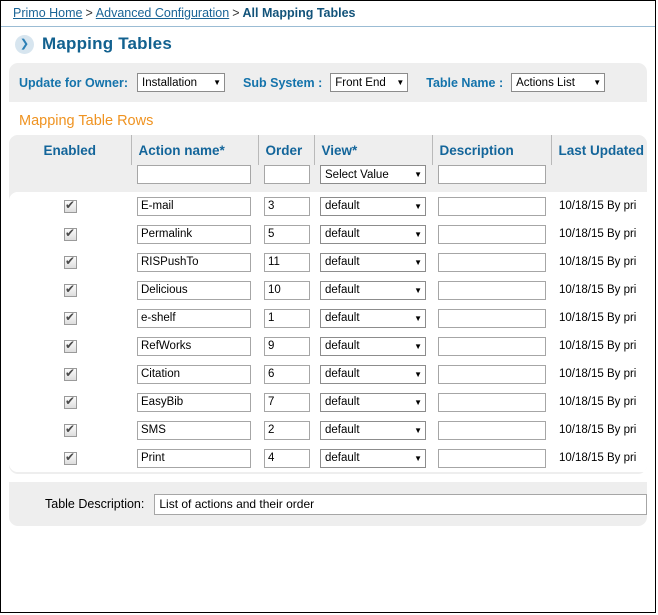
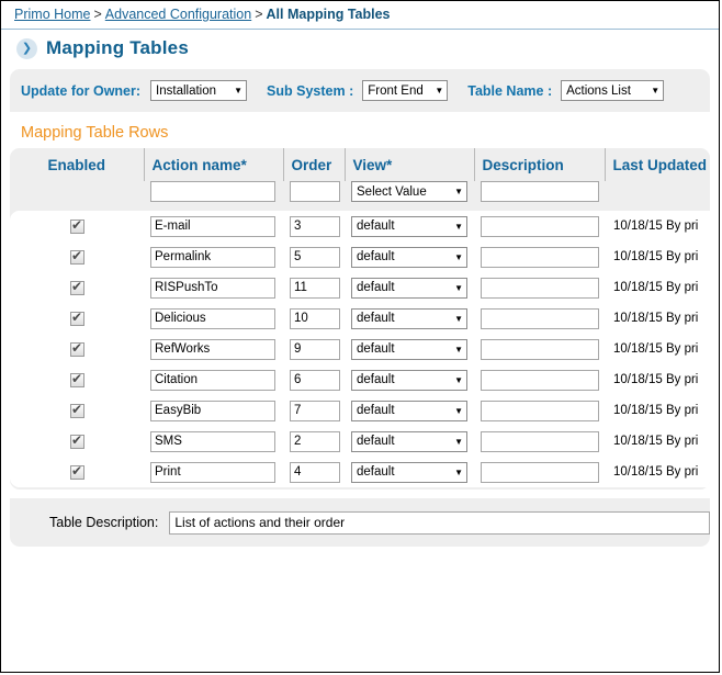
  Primo Home > Advanced Configuration > All Mapping Tables
  ❯
  Mapping Tables
  Update for Owner:
  Installation
  ▼
  Sub System :
  Front End
  ▼
  Table Name :
  Actions List
  ▼
  Mapping Table Rows
  Enabled	Action name*	Order	View*	Description	Last Updated
  			Select Value ▼
  	E-mail	3	default ▼		10/18/15 By pri
  	Permalink	5	default ▼		10/18/15 By pri
  	RISPushTo	11	default ▼		10/18/15 By pri
  	Delicious	10	default ▼		10/18/15 By pri
- 	e-shelf	1	default ▼		10/18/15 By pri
  	RefWorks	9	default ▼		10/18/15 By pri
  	Citation	6	default ▼		10/18/15 By pri
  	EasyBib	7	default ▼		10/18/15 By pri
  	SMS	2	default ▼		10/18/15 By pri
  	Print	4	default ▼		10/18/15 By pri
  Table Description:
  List of actions and their order
